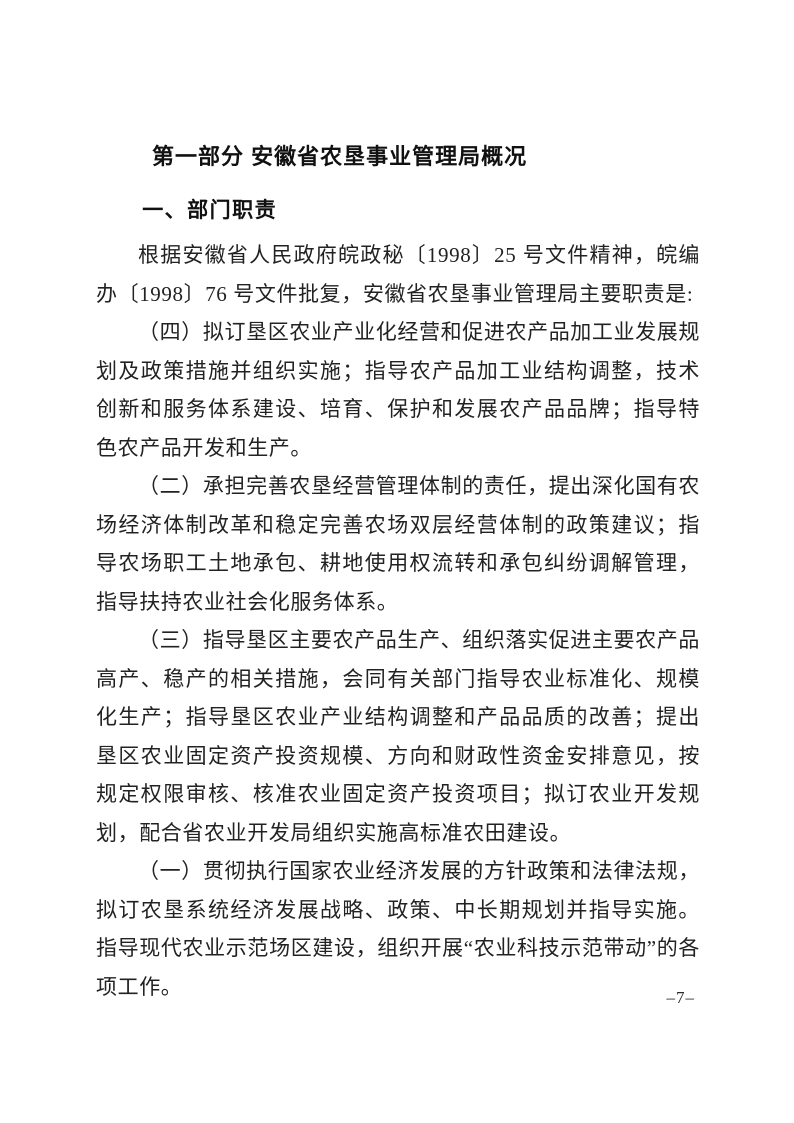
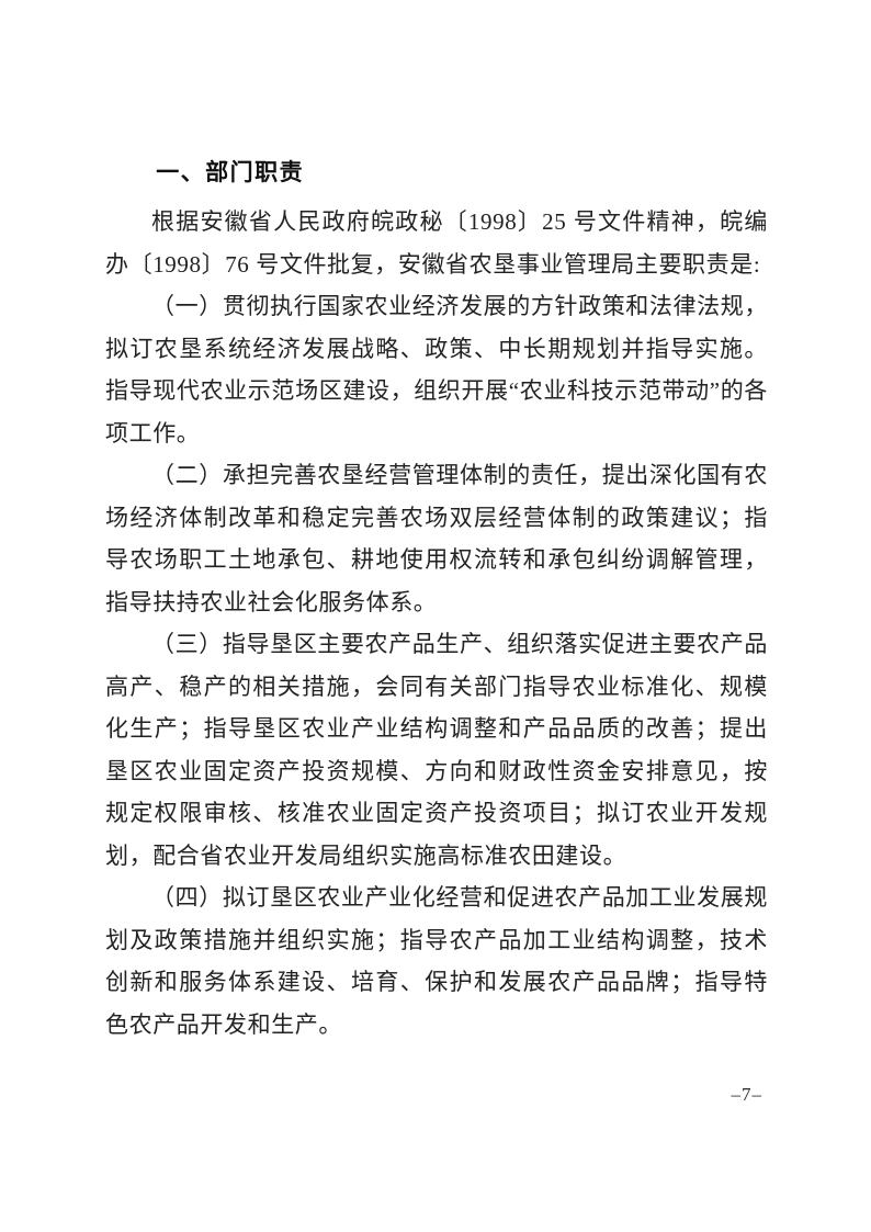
- 第一部分 安徽省农垦事业管理局概况
  一、部门职责
  根据安徽省人民政府皖政秘〔1998〕25 号文件精神，皖编办〔1998〕76 号文件批复，安徽省农垦事业管理局主要职责是:
- （四）拟订垦区农业产业化经营和促进农产品加工业发展规划及政策措施并组织实施；指导农产品加工业结构调整，技术创新和服务体系建设、培育、保护和发展农产品品牌；指导特色农产品开发和生产。
+ （一）贯彻执行国家农业经济发展的方针政策和法律法规，拟订农垦系统经济发展战略、政策、中长期规划并指导实施。指导现代农业示范场区建设，组织开展“农业科技示范带动”的各项工作。
  （二）承担完善农垦经营管理体制的责任，提出深化国有农场经济体制改革和稳定完善农场双层经营体制的政策建议；指导农场职工土地承包、耕地使用权流转和承包纠纷调解管理，指导扶持农业社会化服务体系。
  （三）指导垦区主要农产品生产、组织落实促进主要农产品高产、稳产的相关措施，会同有关部门指导农业标准化、规模化生产；指导垦区农业产业结构调整和产品品质的改善；提出垦区农业固定资产投资规模、方向和财政性资金安排意见，按规定权限审核、核准农业固定资产投资项目；拟订农业开发规划，配合省农业开发局组织实施高标准农田建设。
- （一）贯彻执行国家农业经济发展的方针政策和法律法规，拟订农垦系统经济发展战略、政策、中长期规划并指导实施。指导现代农业示范场区建设，组织开展“农业科技示范带动”的各项工作。
+ （四）拟订垦区农业产业化经营和促进农产品加工业发展规划及政策措施并组织实施；指导农产品加工业结构调整，技术创新和服务体系建设、培育、保护和发展农产品品牌；指导特色农产品开发和生产。
  –7–
